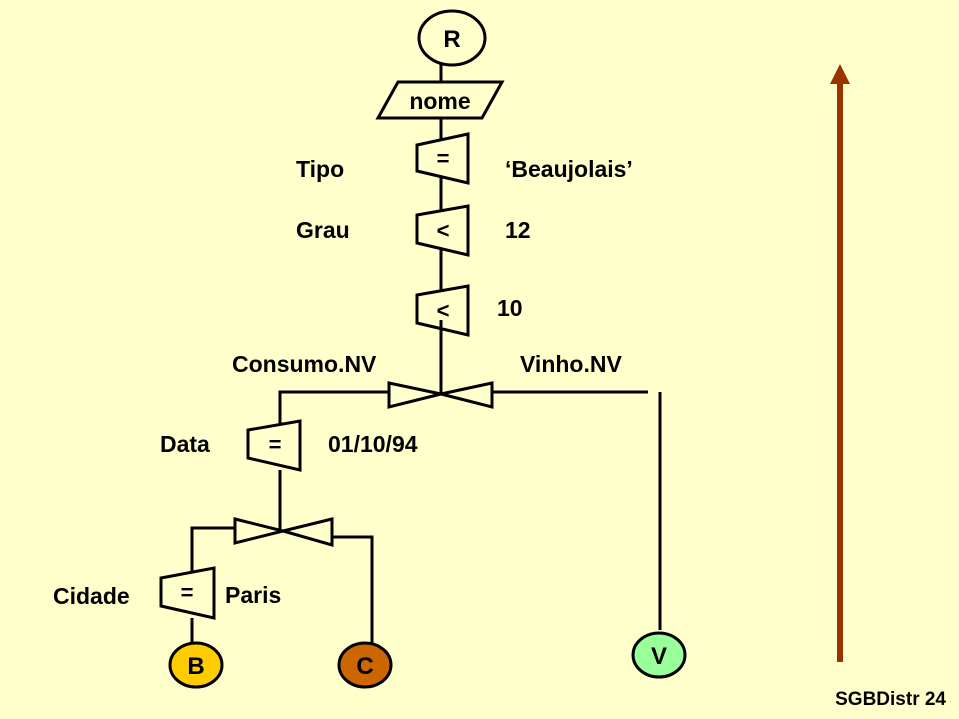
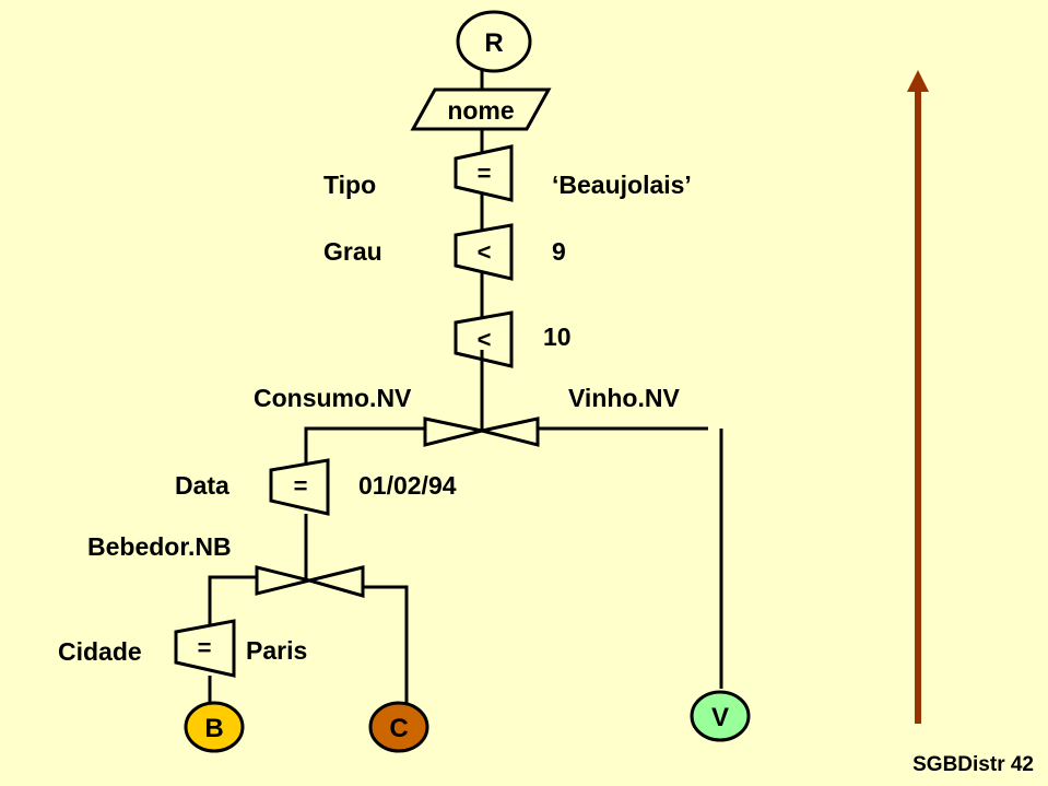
  R
  nome
  =
  Tipo
  ‘Beaujolais’
  <
  Grau
- 12
+ 9
  <
  10
  Consumo.NV
  Vinho.NV
  =
  Data
- 01/10/94
+ 01/02/94
+ Bebedor.NB
  =
  Cidade
  Paris
  B
  C
  V
- SGBDistr 24
+ SGBDistr 42
